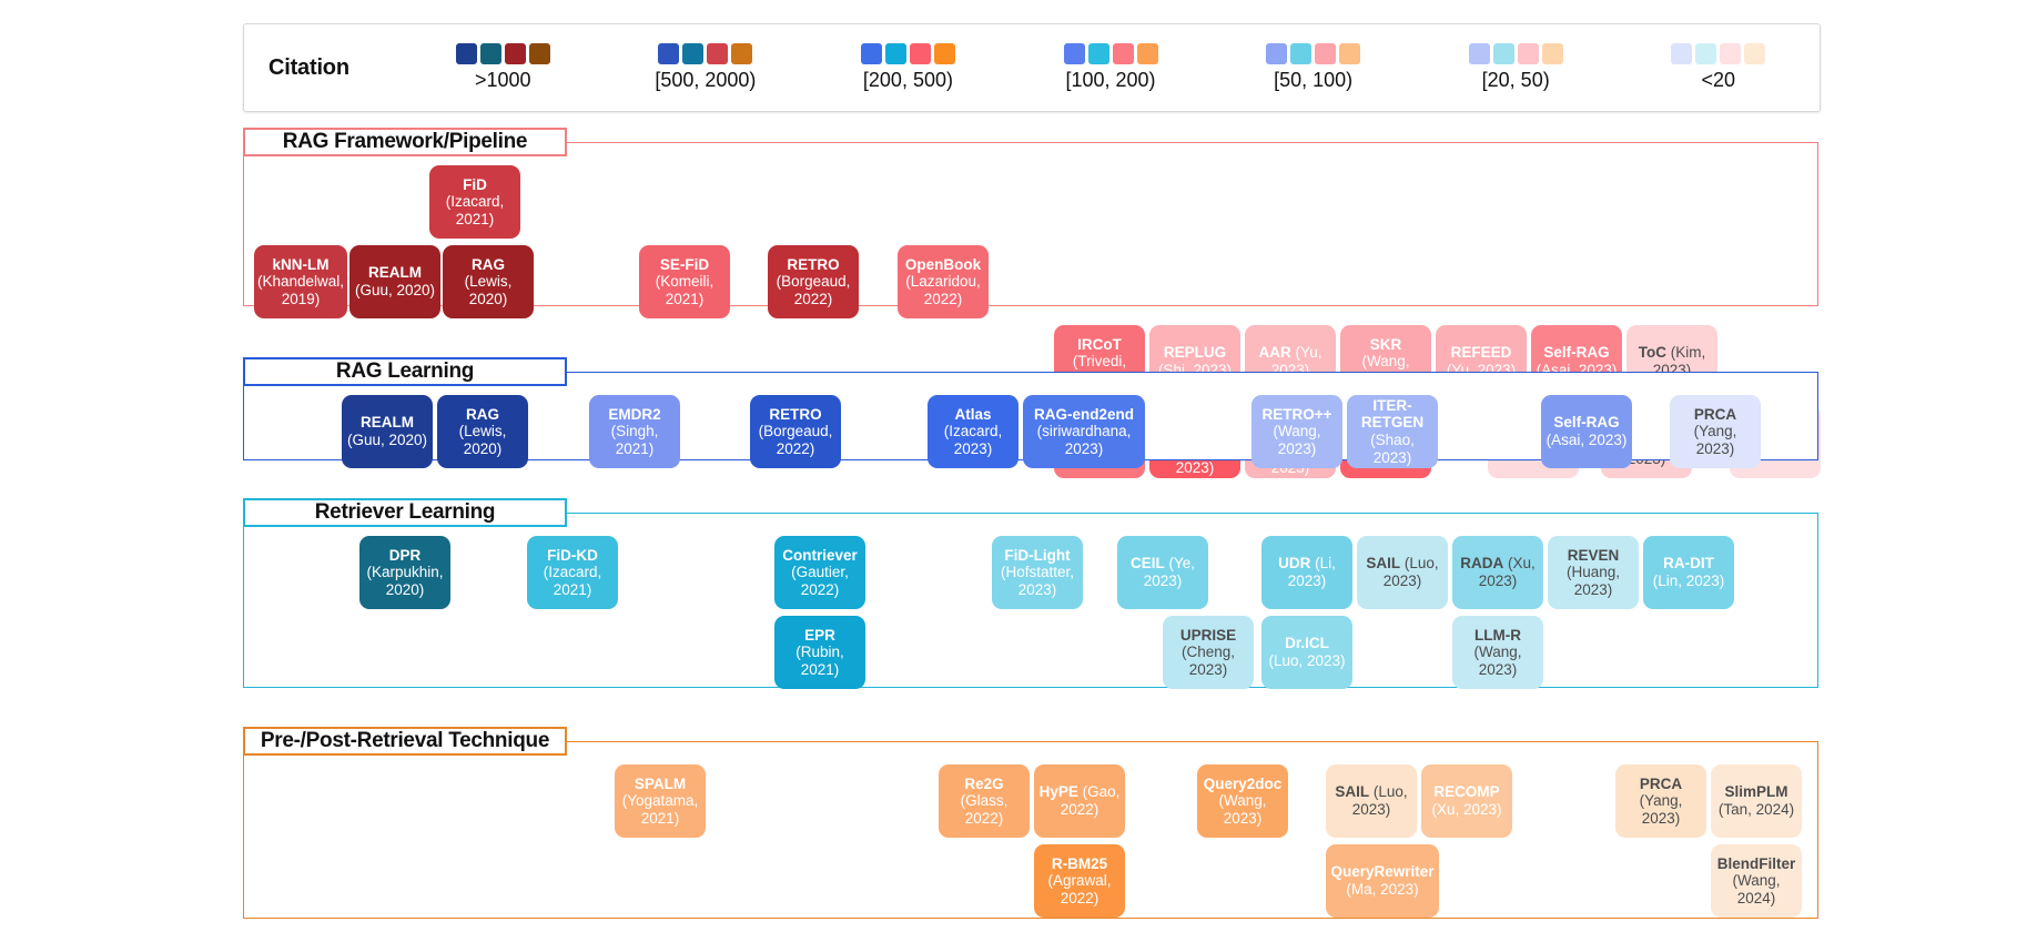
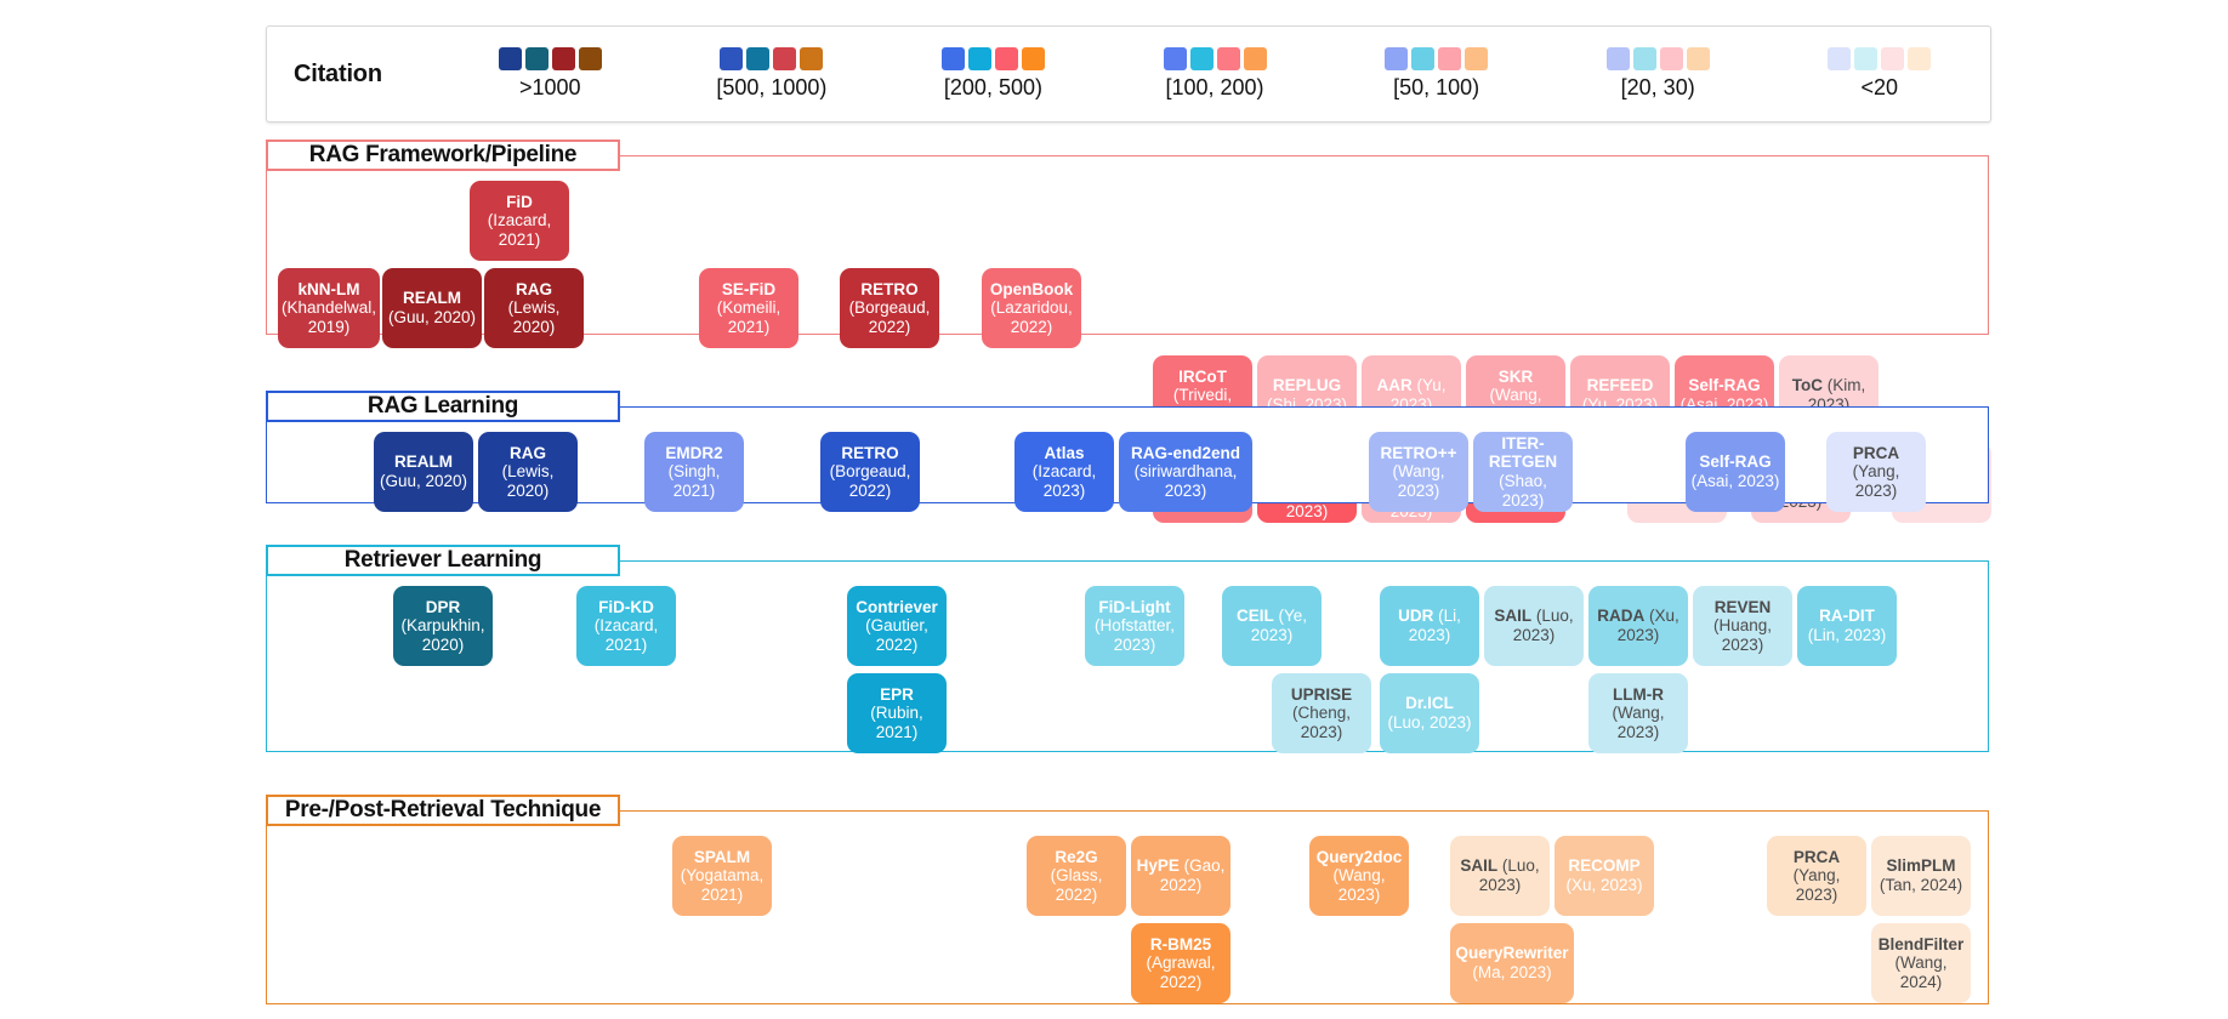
  Citation
  >1000
- [500, 2000)
+ [500, 1000)
  [200, 500)
  [100, 200)
  [50, 100)
- [20, 50)
+ [20, 30)
  <20
  FiD (Izacard, 2021)
  kNN-LM (Khandelwal, 2019)
  REALM (Guu, 2020)
  RAG (Lewis, 2020)
  SE-FiD (Komeili, 2021)
  RETRO (Borgeaud, 2022)
  OpenBook (Lazaridou, 2022)
  IRCoT (Trivedi,
  REPLUG (Shi, 2023)
  AAR (Yu, 2023)
  REFEED (Yu, 2023)
  Self-RAG (Asai, 2023)
  ToC (Kim, 2023)
  RAG Framework/Pipeline
  REALM (Guu, 2020)
  RAG (Lewis, 2020)
  EMDR2 (Singh, 2021)
  RETRO (Borgeaud, 2022)
  Atlas (Izacard, 2023)
  RAG-end2end (siriwardhana, 2023)
  RETRO++ (Wang, 2023)
  ITER-RETGEN (Shao, 2023)
  Self-RAG (Asai, 2023)
  PRCA (Yang, 2023)
  RAG Learning
  DPR (Karpukhin, 2020)
  FiD-KD (Izacard, 2021)
  Contriever (Gautier, 2022)
  FiD-Light (Hofstatter, 2023)
  CEIL (Ye, 2023)
  UDR (Li, 2023)
  SAIL (Luo, 2023)
  RADA (Xu, 2023)
  REVEN (Huang, 2023)
  RA-DIT (Lin, 2023)
  EPR (Rubin, 2021)
  UPRISE (Cheng, 2023)
  Dr.ICL (Luo, 2023)
  LLM-R (Wang, 2023)
  Retriever Learning
  SPALM (Yogatama, 2021)
  Re2G (Glass, 2022)
  HyPE (Gao, 2022)
  Query2doc (Wang, 2023)
  SAIL (Luo, 2023)
  RECOMP (Xu, 2023)
  PRCA (Yang, 2023)
  SlimPLM (Tan, 2024)
  R-BM25 (Agrawal, 2022)
  QueryRewriter (Ma, 2023)
  BlendFilter (Wang, 2024)
  Pre-/Post-Retrieval Technique
